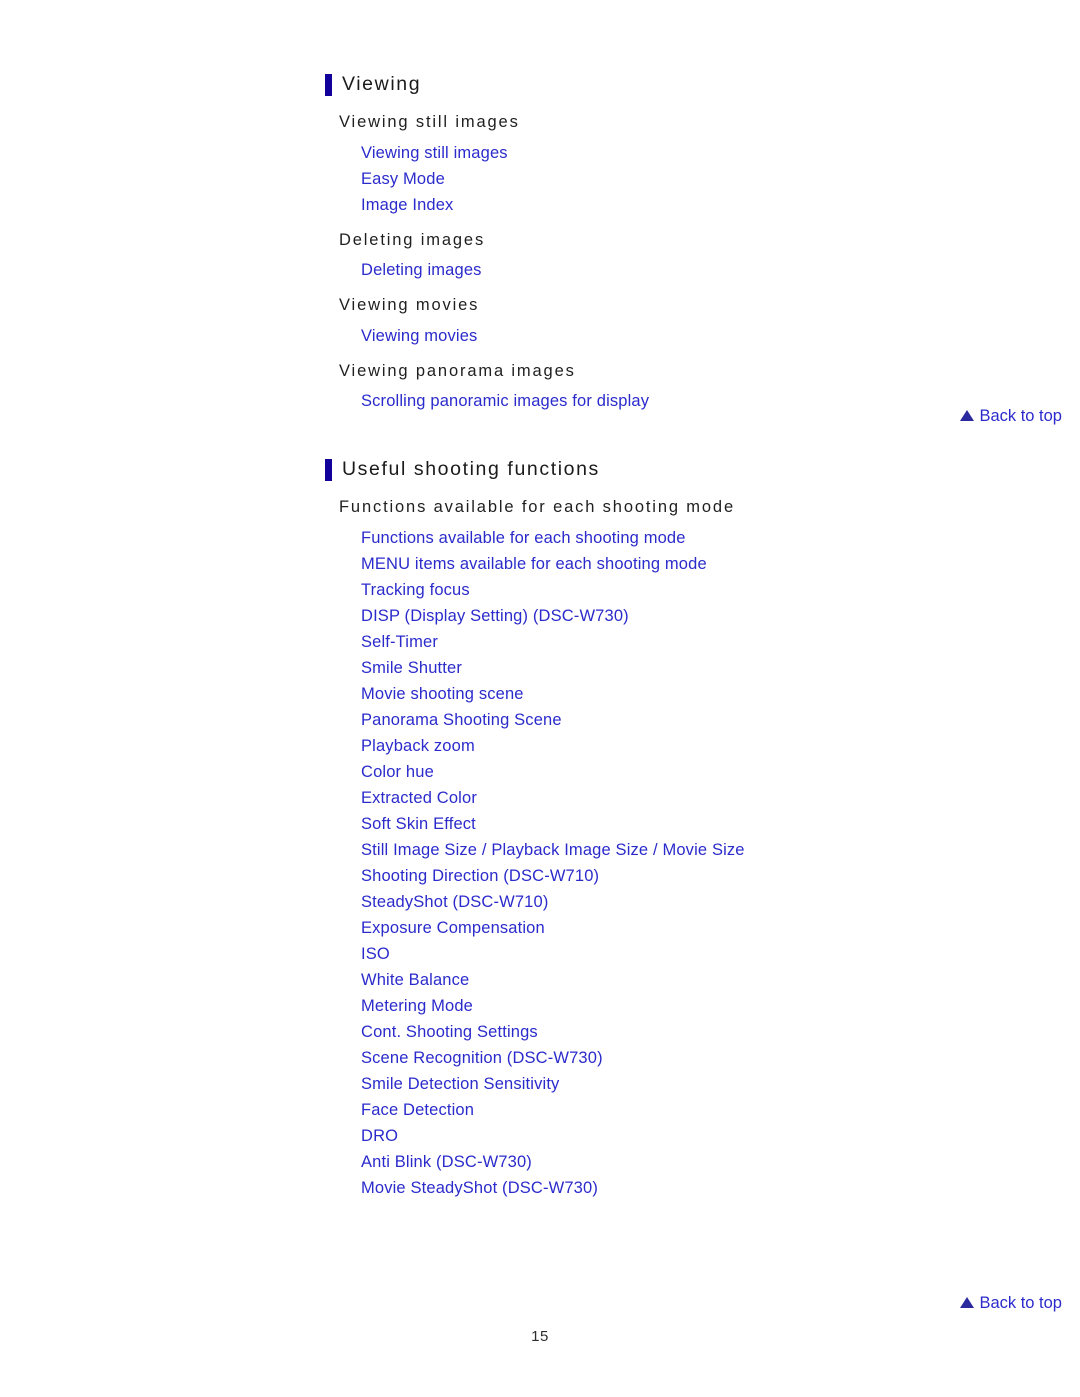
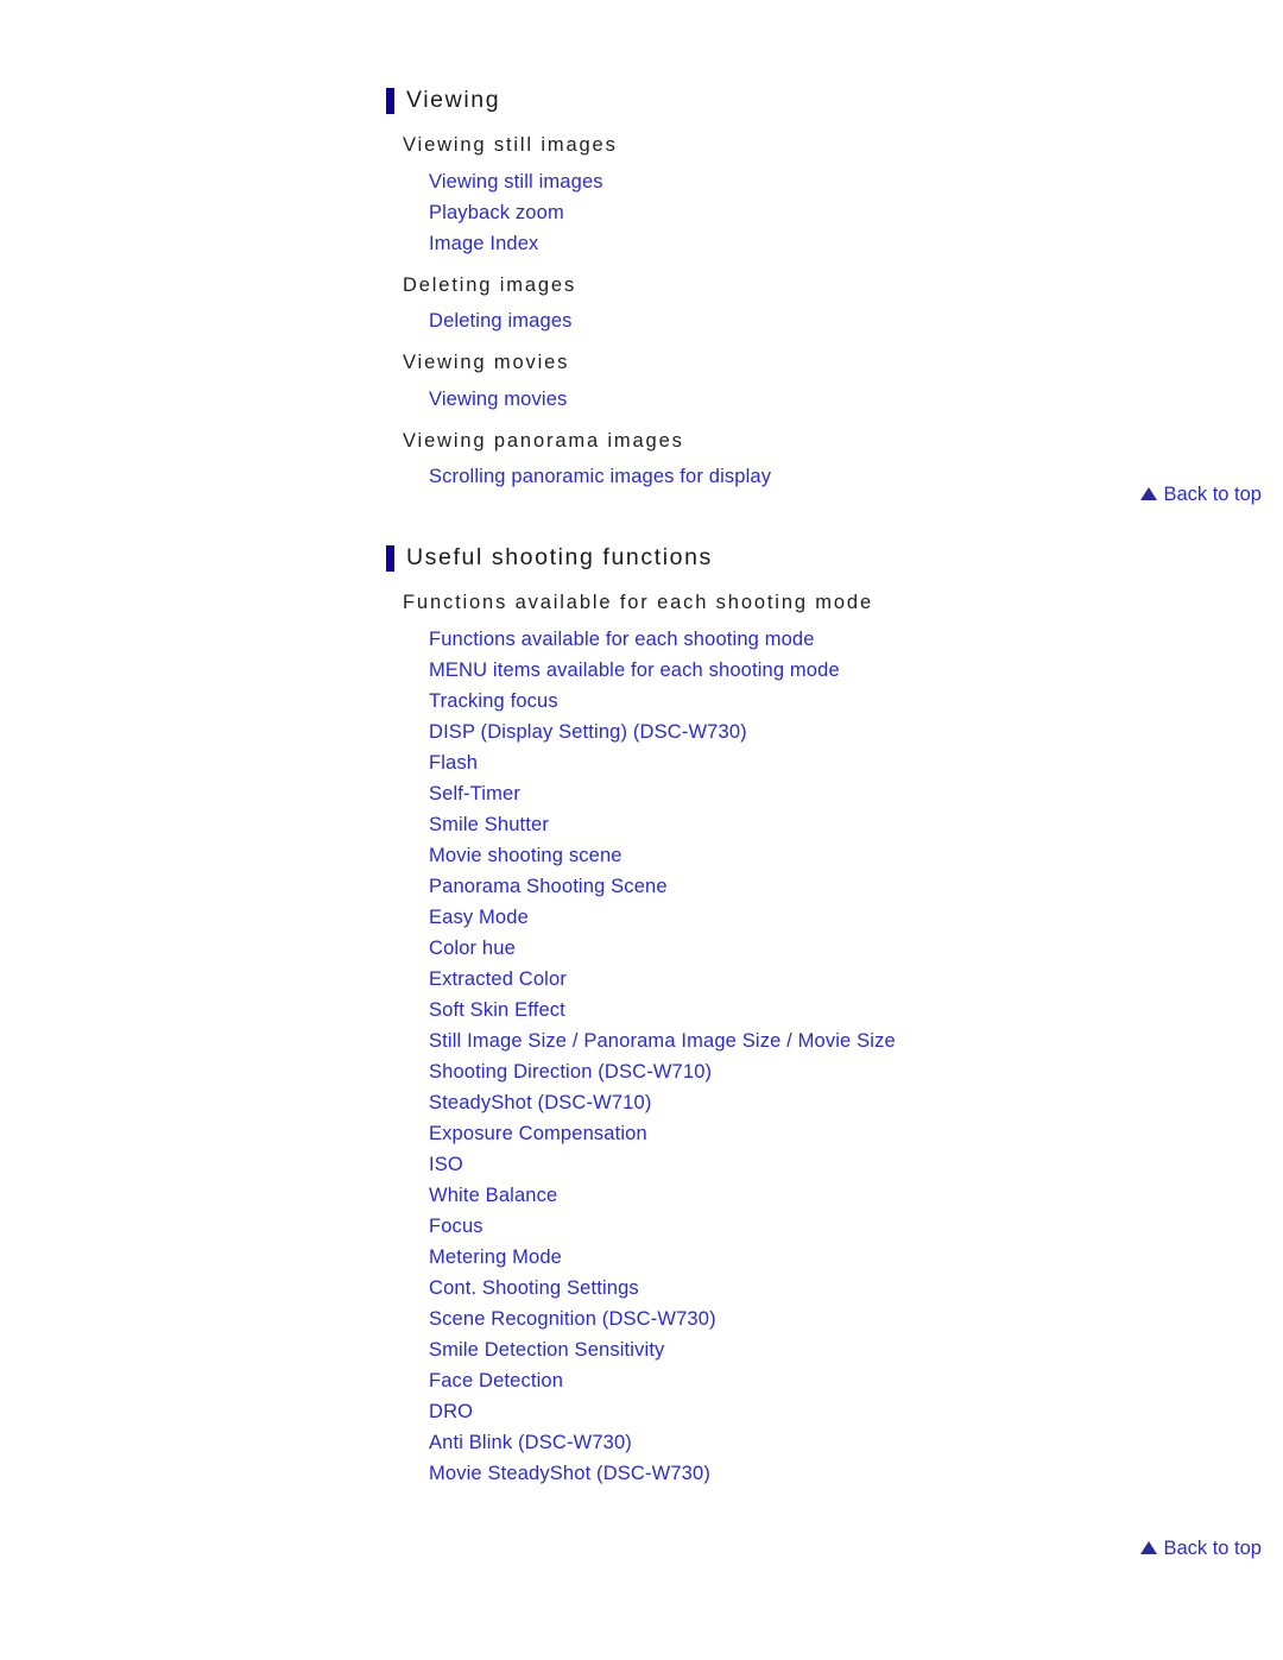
  Viewing
  Viewing still images
  Viewing still images
- Easy Mode
+ Playback zoom
  Image Index
  Deleting images
  Deleting images
  Viewing movies
  Viewing movies
  Viewing panorama images
  Scrolling panoramic images for display
  Back to top
  Useful shooting functions
  Functions available for each shooting mode
  Functions available for each shooting mode
  MENU items available for each shooting mode
  Tracking focus
  DISP (Display Setting) (DSC-W730)
+ Flash
  Self-Timer
  Smile Shutter
  Movie shooting scene
  Panorama Shooting Scene
- Playback zoom
+ Easy Mode
  Color hue
  Extracted Color
  Soft Skin Effect
- Still Image Size / Playback Image Size / Movie Size
+ Still Image Size / Panorama Image Size / Movie Size
  Shooting Direction (DSC-W710)
  SteadyShot (DSC-W710)
  Exposure Compensation
  ISO
  White Balance
+ Focus
  Metering Mode
  Cont. Shooting Settings
  Scene Recognition (DSC-W730)
  Smile Detection Sensitivity
  Face Detection
  DRO
  Anti Blink (DSC-W730)
  Movie SteadyShot (DSC-W730)
  Back to top
- 15
